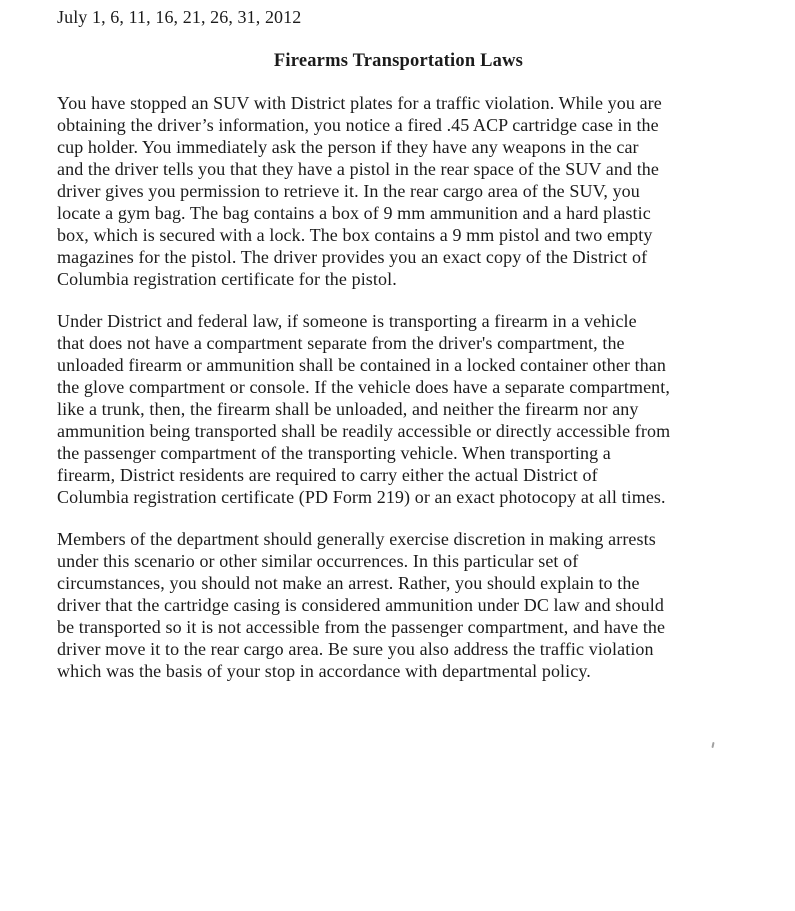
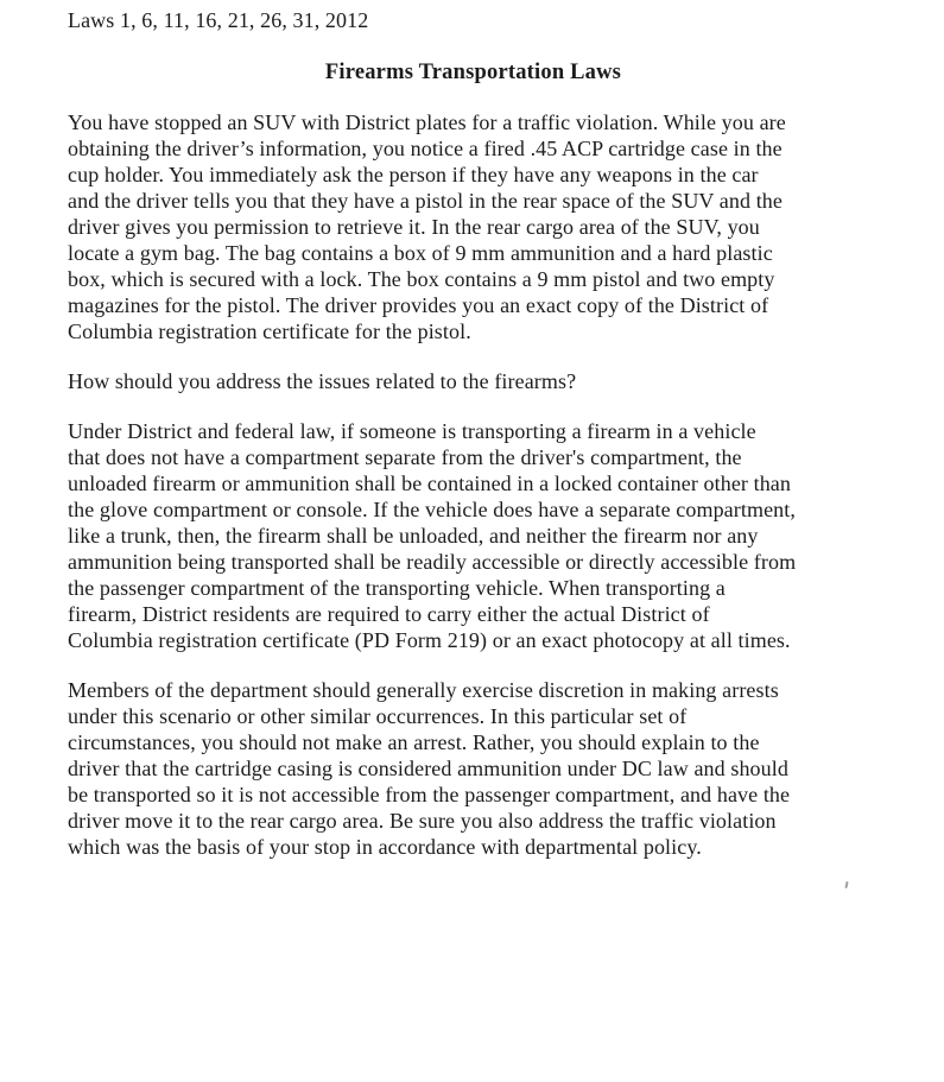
- July 1, 6, 11, 16, 21, 26, 31, 2012
+ Laws 1, 6, 11, 16, 21, 26, 31, 2012
  Firearms Transportation Laws
  You have stopped an SUV with District plates for a traffic violation. While you are
  obtaining the driver’s information, you notice a fired .45 ACP cartridge case in the
  cup holder. You immediately ask the person if they have any weapons in the car
  and the driver tells you that they have a pistol in the rear space of the SUV and the
  driver gives you permission to retrieve it. In the rear cargo area of the SUV, you
  locate a gym bag. The bag contains a box of 9 mm ammunition and a hard plastic
  box, which is secured with a lock. The box contains a 9 mm pistol and two empty
  magazines for the pistol. The driver provides you an exact copy of the District of
  Columbia registration certificate for the pistol.
+ How should you address the issues related to the firearms?
  Under District and federal law, if someone is transporting a firearm in a vehicle
  that does not have a compartment separate from the driver's compartment, the
  unloaded firearm or ammunition shall be contained in a locked container other than
  the glove compartment or console. If the vehicle does have a separate compartment,
  like a trunk, then, the firearm shall be unloaded, and neither the firearm nor any
  ammunition being transported shall be readily accessible or directly accessible from
  the passenger compartment of the transporting vehicle. When transporting a
  firearm, District residents are required to carry either the actual District of
  Columbia registration certificate (PD Form 219) or an exact photocopy at all times.
  Members of the department should generally exercise discretion in making arrests
  under this scenario or other similar occurrences. In this particular set of
  circumstances, you should not make an arrest. Rather, you should explain to the
  driver that the cartridge casing is considered ammunition under DC law and should
  be transported so it is not accessible from the passenger compartment, and have the
  driver move it to the rear cargo area. Be sure you also address the traffic violation
  which was the basis of your stop in accordance with departmental policy.
